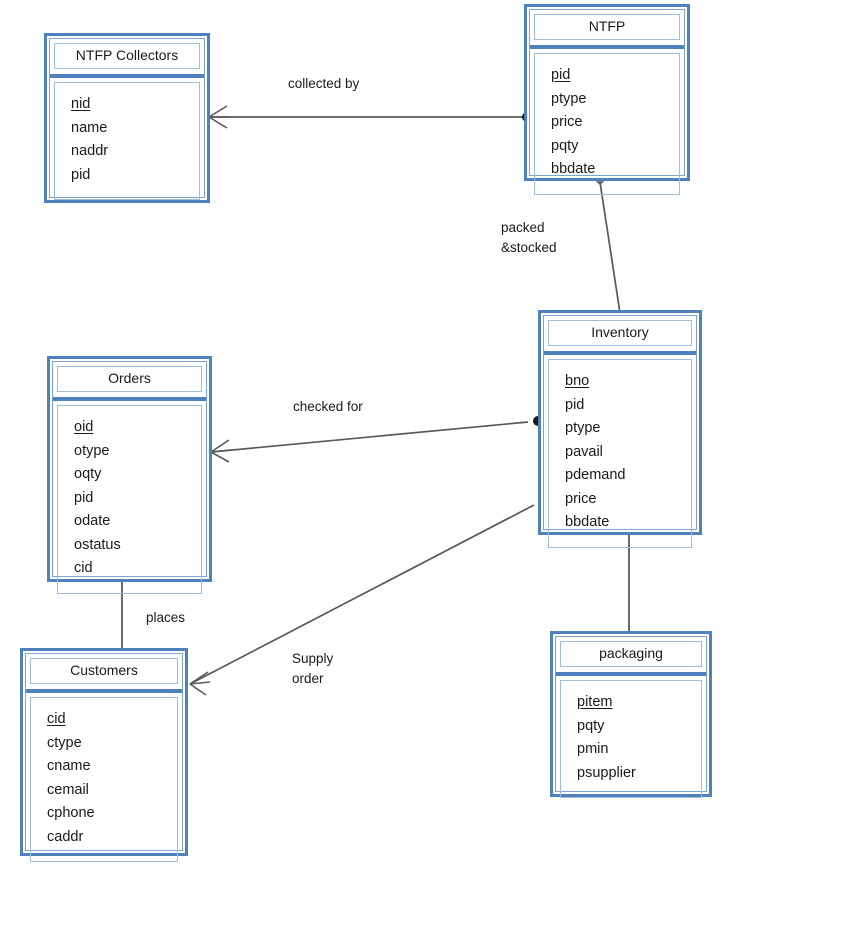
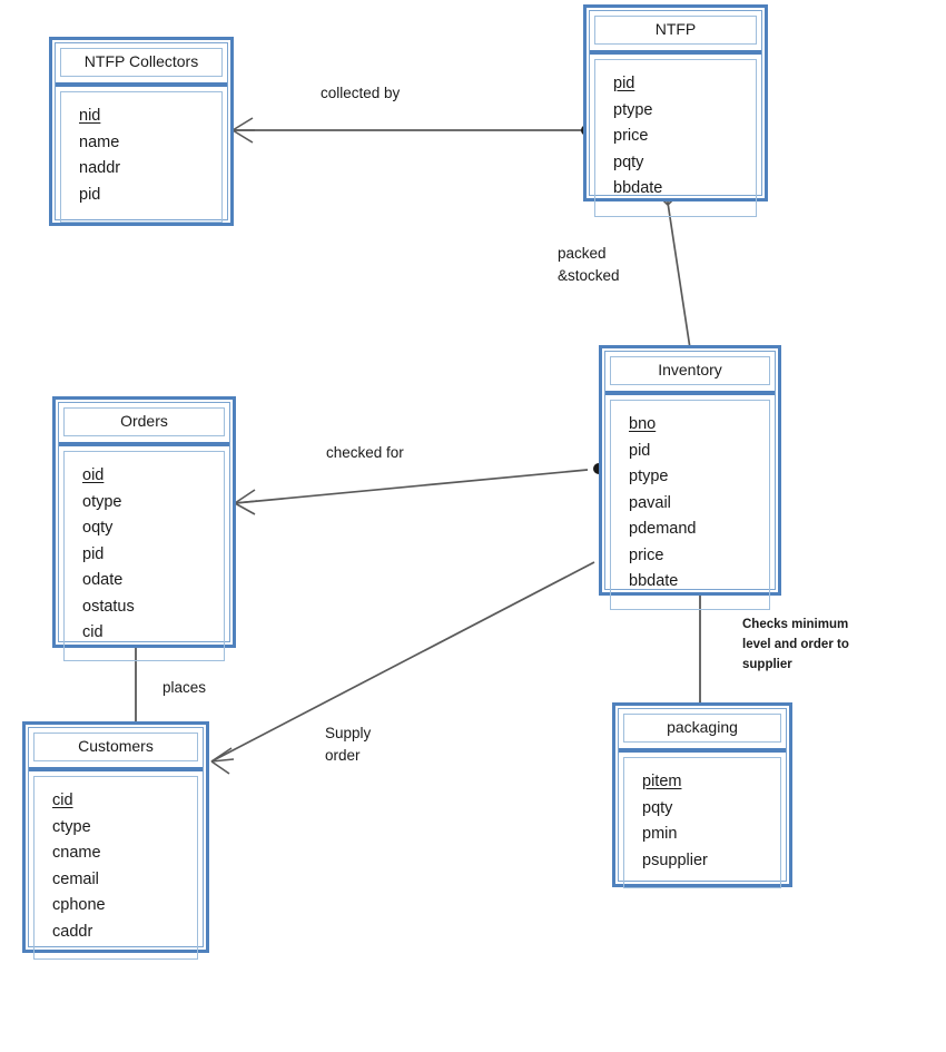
  NTFP Collectors
  nid
  name
  naddr
  pid
  NTFP
  pid
  ptype
  price
  pqty
  bbdate
  Inventory
  bno
  pid
  ptype
  pavail
  pdemand
  price
  bbdate
  Orders
  oid
  otype
  oqty
  pid
  odate
  ostatus
  cid
  Customers
  cid
  ctype
  cname
  cemail
  cphone
  caddr
  packaging
  pitem
  pqty
  pmin
  psupplier
  collected by
  packed
  &stocked
  checked for
  places
  Supply
  order
+ Checks minimum
+ level and order to
+ supplier
